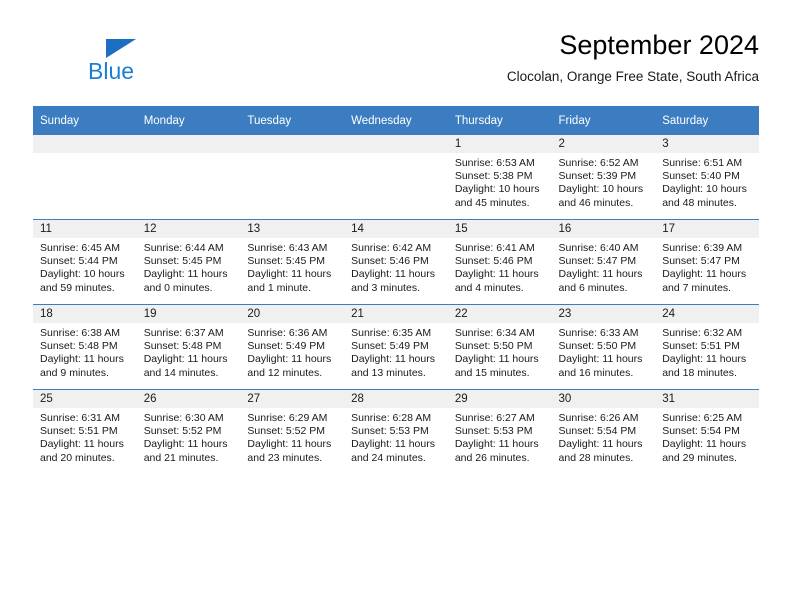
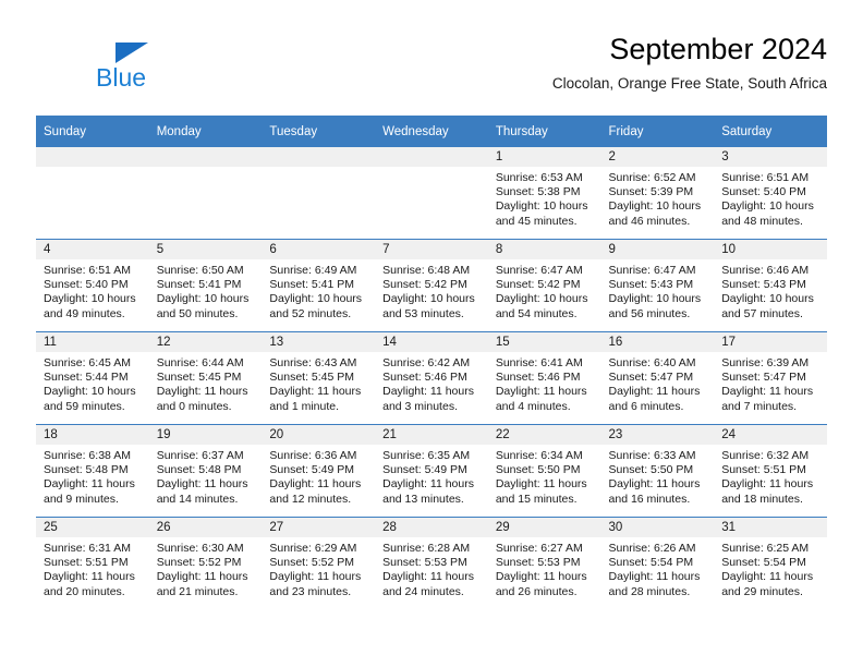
  Blue
  September 2024
  Clocolan, Orange Free State, South Africa
  Sunday	Monday	Tuesday	Wednesday	Thursday	Friday	Saturday
  				1Sunrise: 6:53 AMSunset: 5:38 PMDaylight: 10 hoursand 45 minutes.	2Sunrise: 6:52 AMSunset: 5:39 PMDaylight: 10 hoursand 46 minutes.	3Sunrise: 6:51 AMSunset: 5:40 PMDaylight: 10 hoursand 48 minutes.
+ 4Sunrise: 6:51 AMSunset: 5:40 PMDaylight: 10 hoursand 49 minutes.	5Sunrise: 6:50 AMSunset: 5:41 PMDaylight: 10 hoursand 50 minutes.	6Sunrise: 6:49 AMSunset: 5:41 PMDaylight: 10 hoursand 52 minutes.	7Sunrise: 6:48 AMSunset: 5:42 PMDaylight: 10 hoursand 53 minutes.	8Sunrise: 6:47 AMSunset: 5:42 PMDaylight: 10 hoursand 54 minutes.	9Sunrise: 6:47 AMSunset: 5:43 PMDaylight: 10 hoursand 56 minutes.	10Sunrise: 6:46 AMSunset: 5:43 PMDaylight: 10 hoursand 57 minutes.
  11Sunrise: 6:45 AMSunset: 5:44 PMDaylight: 10 hoursand 59 minutes.	12Sunrise: 6:44 AMSunset: 5:45 PMDaylight: 11 hoursand 0 minutes.	13Sunrise: 6:43 AMSunset: 5:45 PMDaylight: 11 hoursand 1 minute.	14Sunrise: 6:42 AMSunset: 5:46 PMDaylight: 11 hoursand 3 minutes.	15Sunrise: 6:41 AMSunset: 5:46 PMDaylight: 11 hoursand 4 minutes.	16Sunrise: 6:40 AMSunset: 5:47 PMDaylight: 11 hoursand 6 minutes.	17Sunrise: 6:39 AMSunset: 5:47 PMDaylight: 11 hoursand 7 minutes.
  18Sunrise: 6:38 AMSunset: 5:48 PMDaylight: 11 hoursand 9 minutes.	19Sunrise: 6:37 AMSunset: 5:48 PMDaylight: 11 hoursand 14 minutes.	20Sunrise: 6:36 AMSunset: 5:49 PMDaylight: 11 hoursand 12 minutes.	21Sunrise: 6:35 AMSunset: 5:49 PMDaylight: 11 hoursand 13 minutes.	22Sunrise: 6:34 AMSunset: 5:50 PMDaylight: 11 hoursand 15 minutes.	23Sunrise: 6:33 AMSunset: 5:50 PMDaylight: 11 hoursand 16 minutes.	24Sunrise: 6:32 AMSunset: 5:51 PMDaylight: 11 hoursand 18 minutes.
  25Sunrise: 6:31 AMSunset: 5:51 PMDaylight: 11 hoursand 20 minutes.	26Sunrise: 6:30 AMSunset: 5:52 PMDaylight: 11 hoursand 21 minutes.	27Sunrise: 6:29 AMSunset: 5:52 PMDaylight: 11 hoursand 23 minutes.	28Sunrise: 6:28 AMSunset: 5:53 PMDaylight: 11 hoursand 24 minutes.	29Sunrise: 6:27 AMSunset: 5:53 PMDaylight: 11 hoursand 26 minutes.	30Sunrise: 6:26 AMSunset: 5:54 PMDaylight: 11 hoursand 28 minutes.	31Sunrise: 6:25 AMSunset: 5:54 PMDaylight: 11 hoursand 29 minutes.
